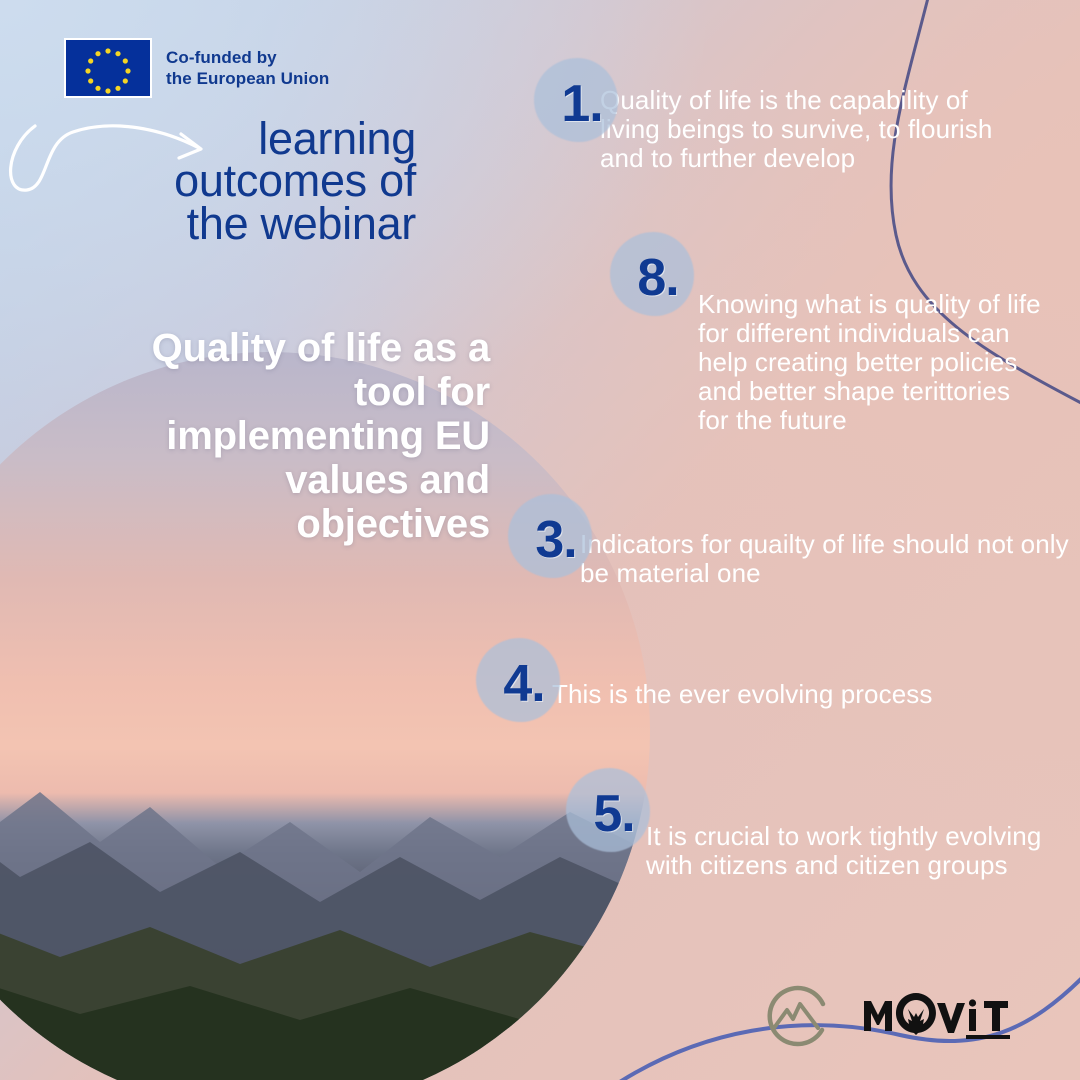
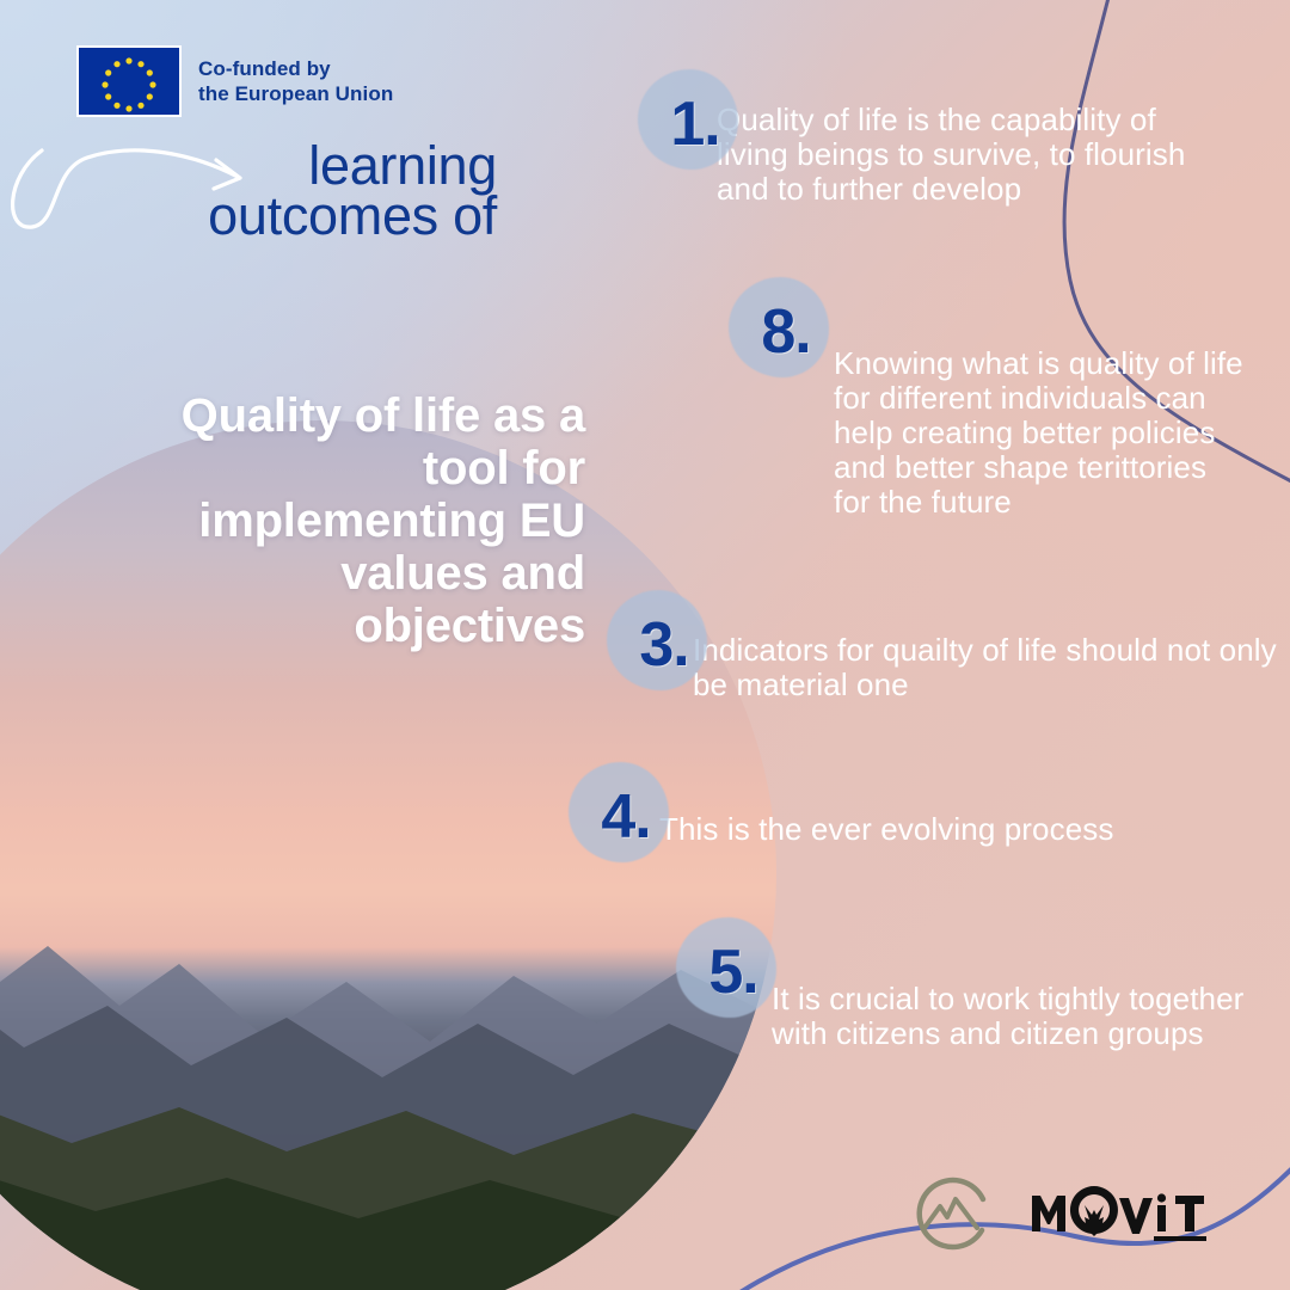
  Co-funded by
  the European Union
  learning
  outcomes of
- the webinar
  Quality of life as a
  tool for
  implementing EU
  values and
  objectives
  1.
  Quality of life is the capability of living beings to survive, to flourish and to further develop
  8.
  Knowing what is quality of life for different individuals can help creating better policies and better shape terittories for the future
  3.
  Indicators for quailty of life should not only be material one
  4.
  This is the ever evolving process
  5.
- It is crucial to work tightly evolving with citizens and citizen groups
+ It is crucial to work tightly together with citizens and citizen groups
